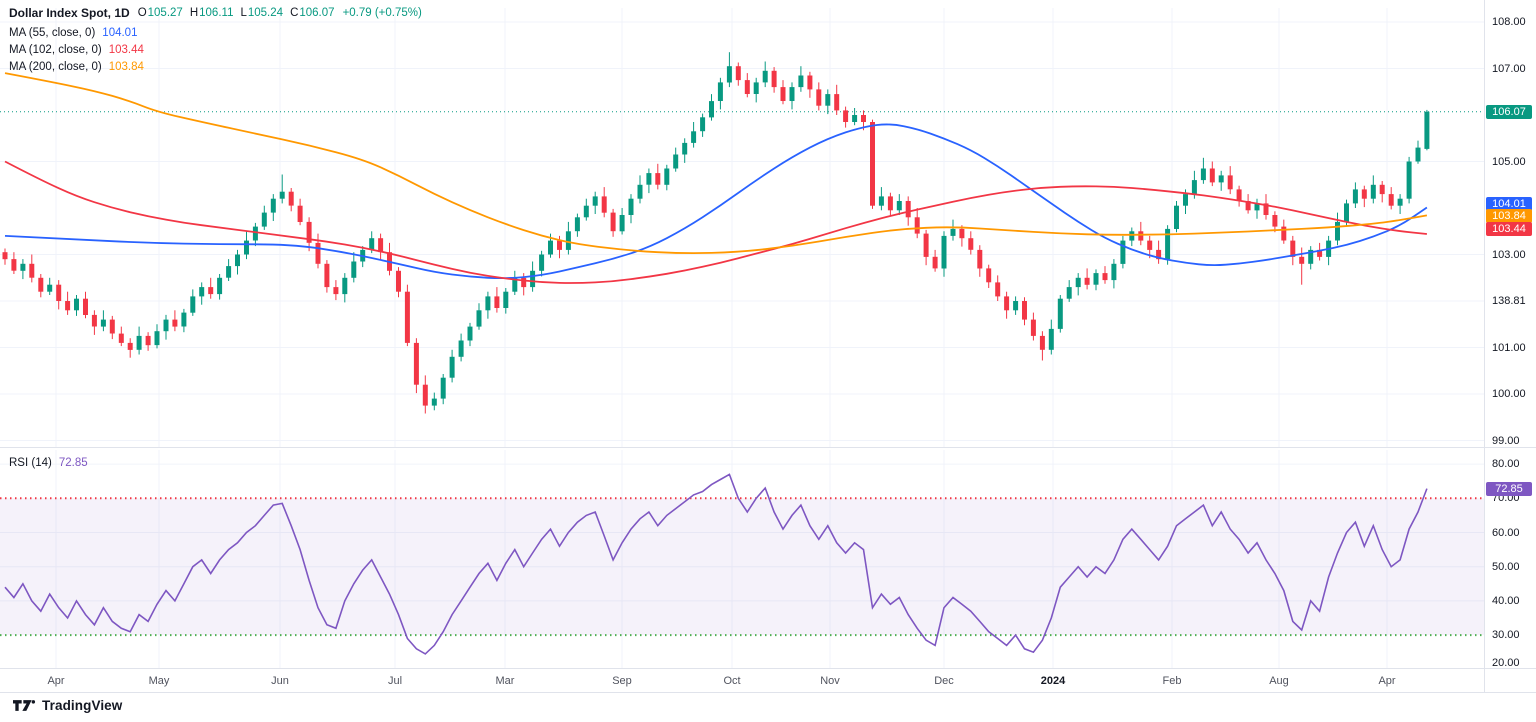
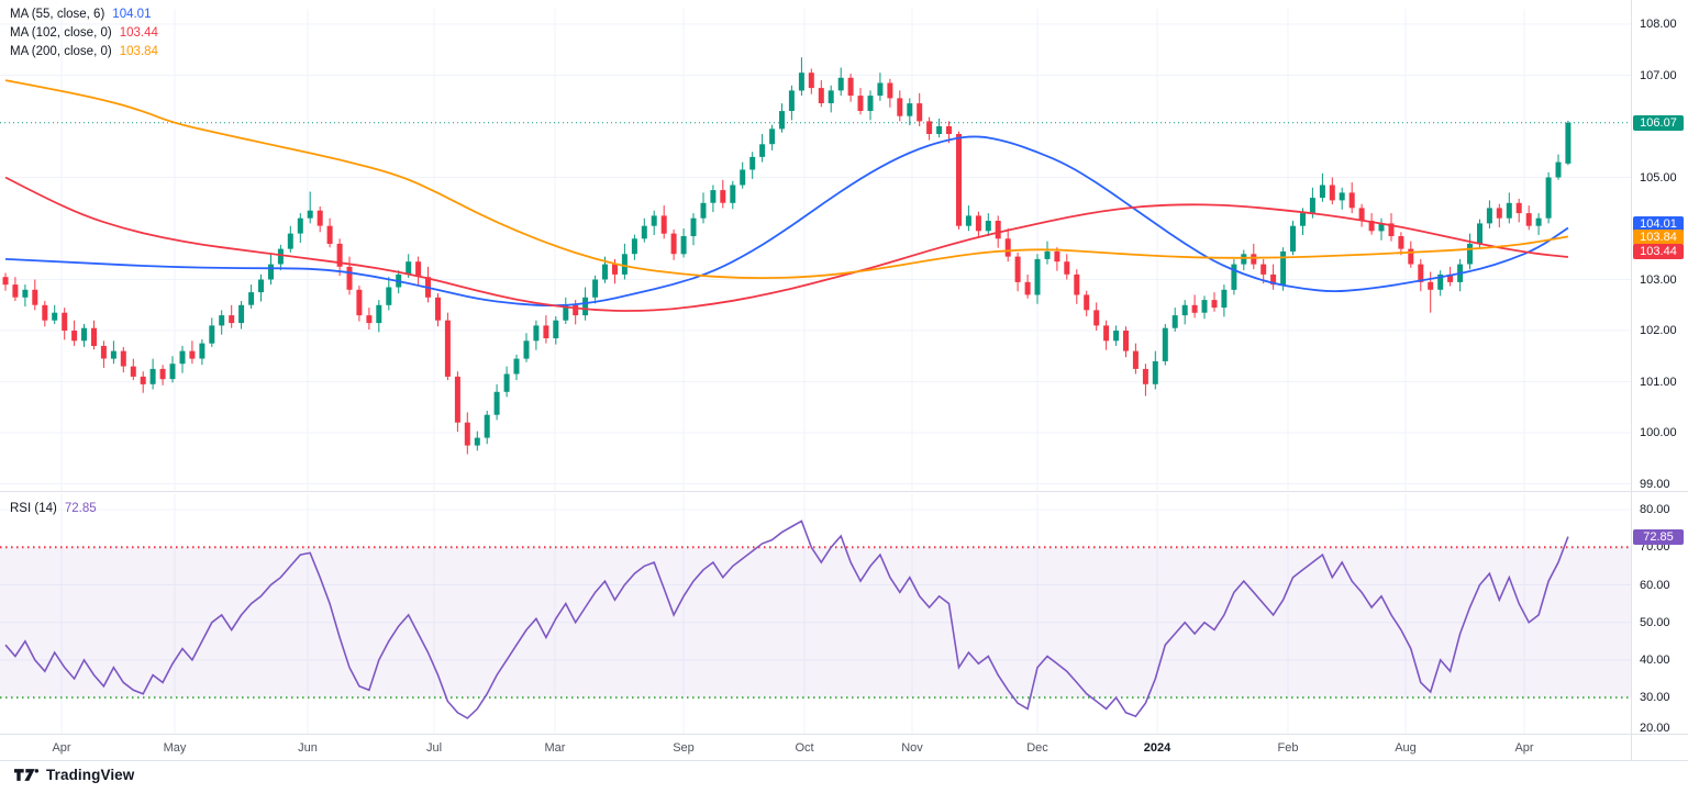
- Dollar Index Spot, 1D
- O105.27 H106.11 L105.24 C106.07 +0.79 (+0.75%)
- MA (55, close, 0)
+ MA (55, close, 6)
  104.01
  MA (102, close, 0)
  103.44
  MA (200, close, 0)
  103.84
  RSI (14)
  72.85
  108.00
  107.00
  105.00
  103.00
- 138.81
+ 102.00
  101.00
  100.00
  99.00
  106.07
  104.01
  103.84
  103.44
  80.00
  70.00
  60.00
  50.00
  40.00
  30.00
  20.00
  72.85
  Apr
  May
  Jun
  Jul
  Mar
  Sep
  Oct
  Nov
  Dec
  2024
  Feb
  Aug
  Apr
  TradingView
